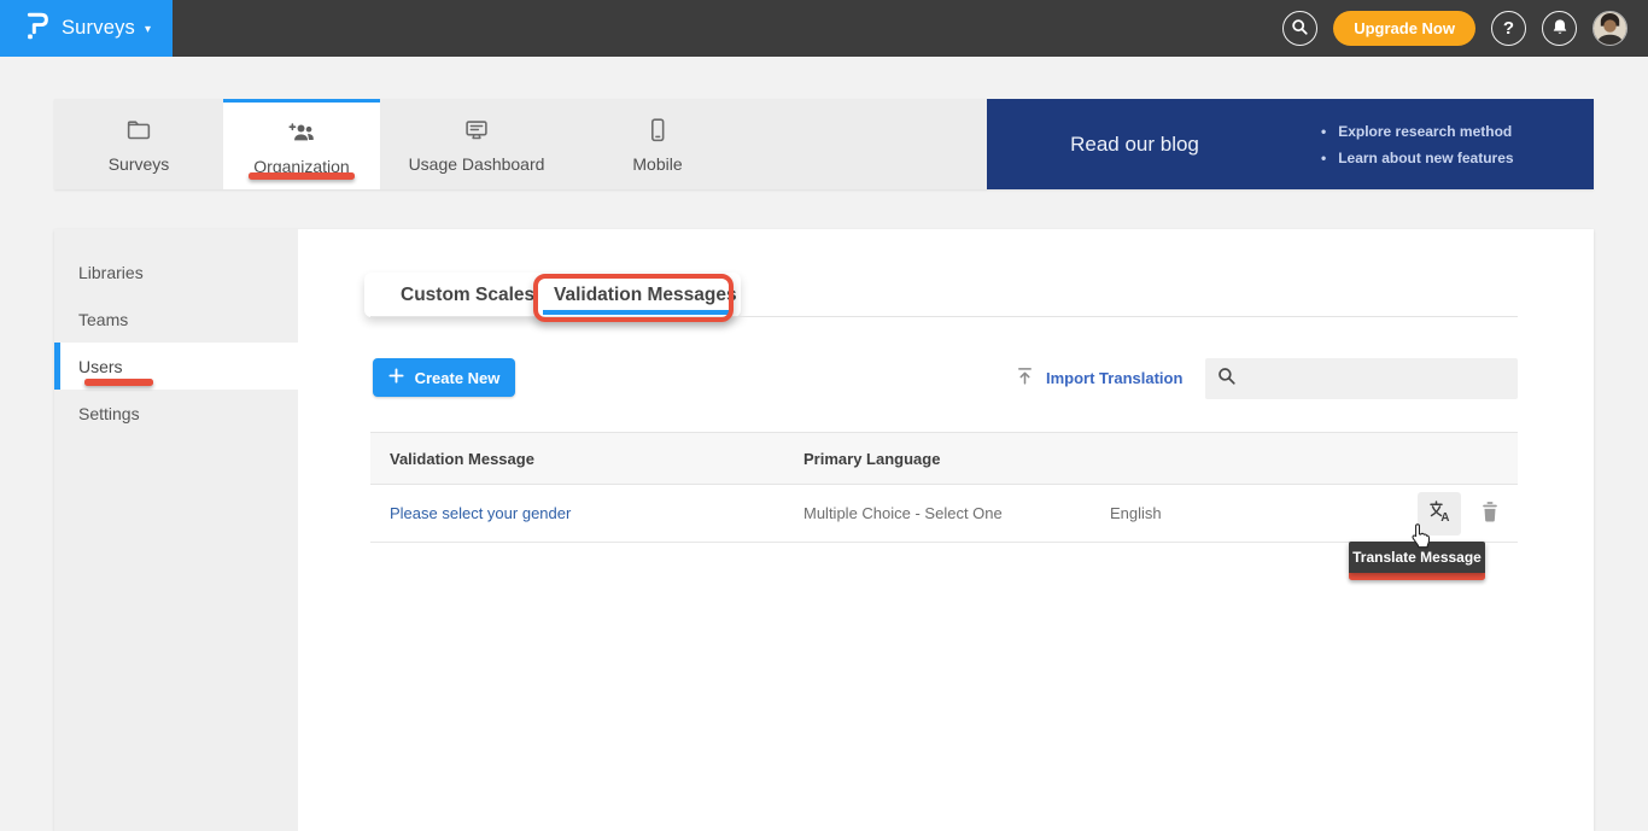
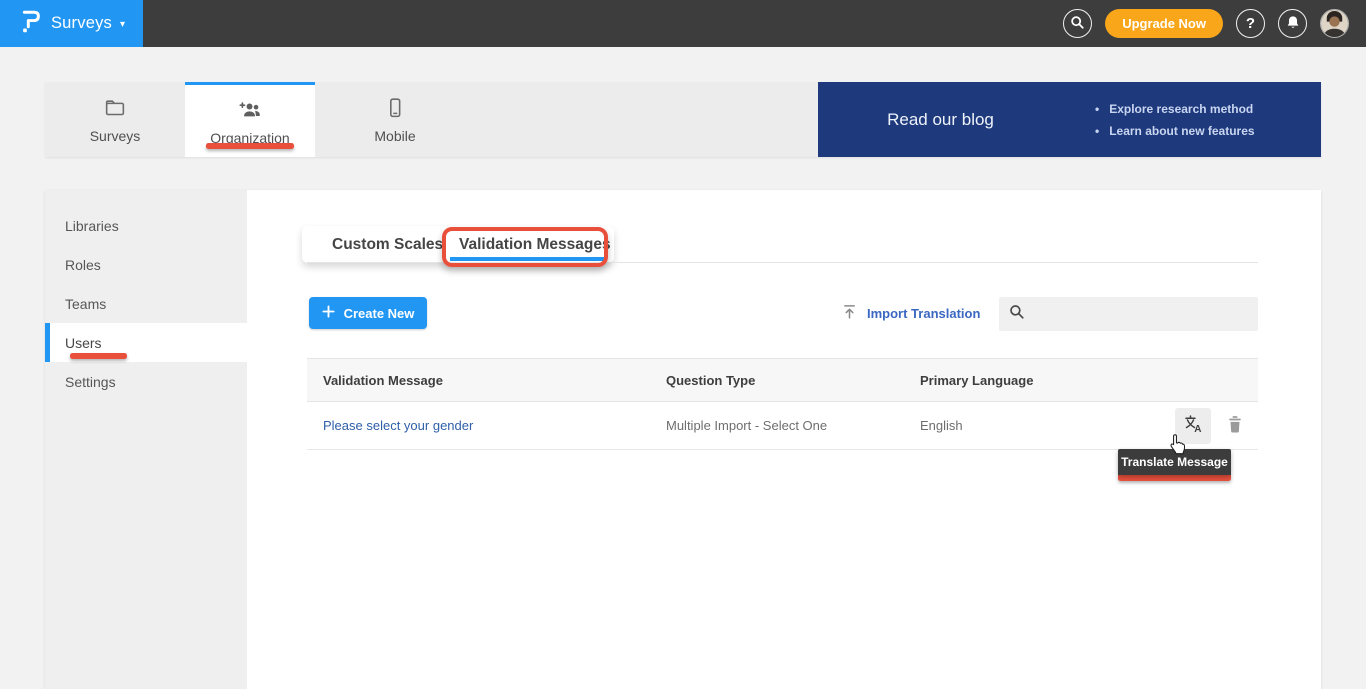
  Surveys
  ▾
  Upgrade Now
  ?
  Surveys
  Organization
- Usage Dashboard
  Mobile
  Read our blog
  Explore research method
  Learn about new features
  Libraries
+ Roles
  Teams
  Users
  Settings
  Custom Scales
  Validation Messages
  Create New
  Import Translation
  Validation Message
+ Question Type
  Primary Language
  Please select your gender
- Multiple Choice - Select One
+ Multiple Import - Select One
  English
  A
  Translate Message
